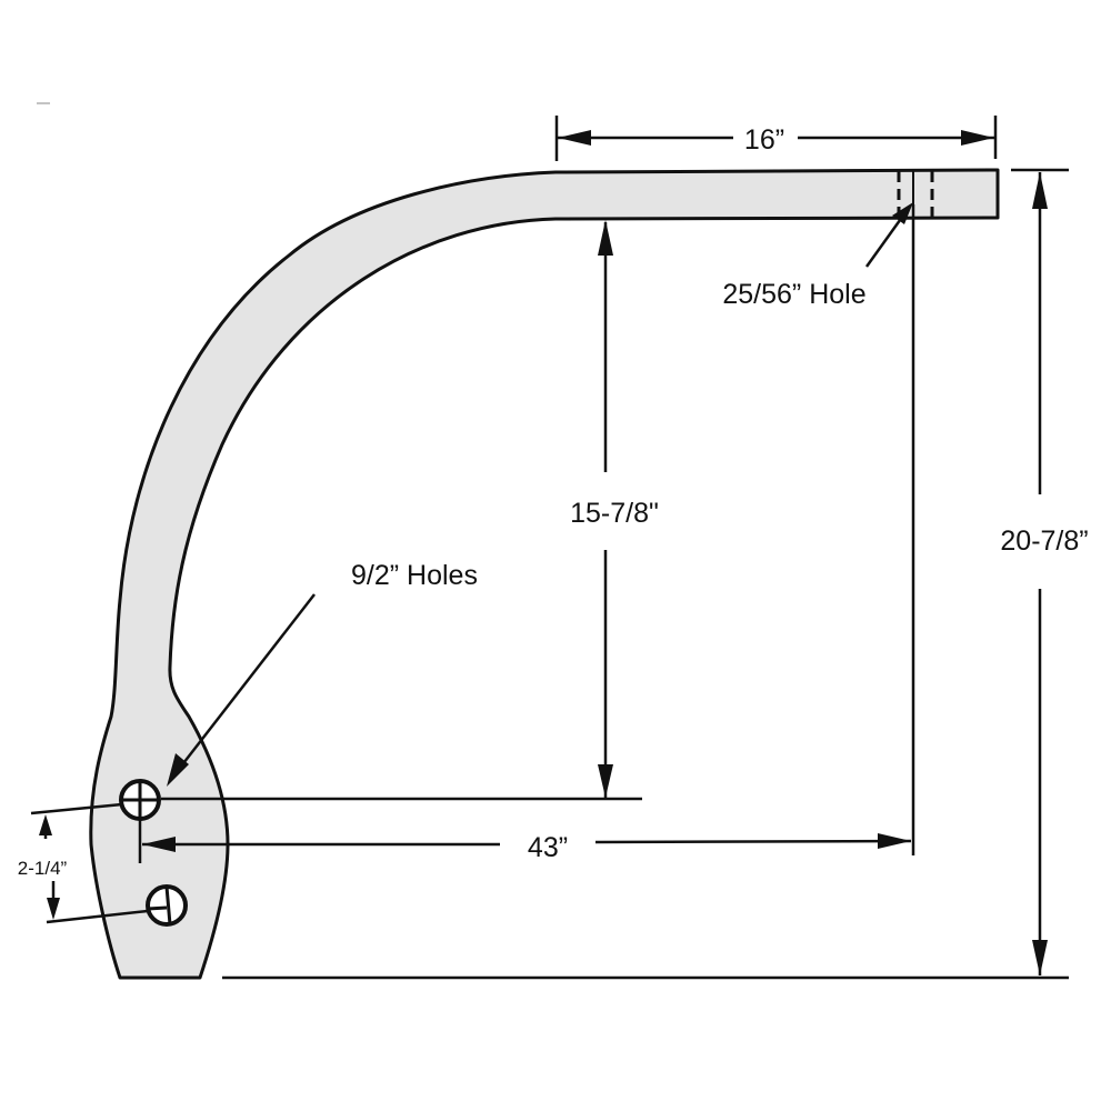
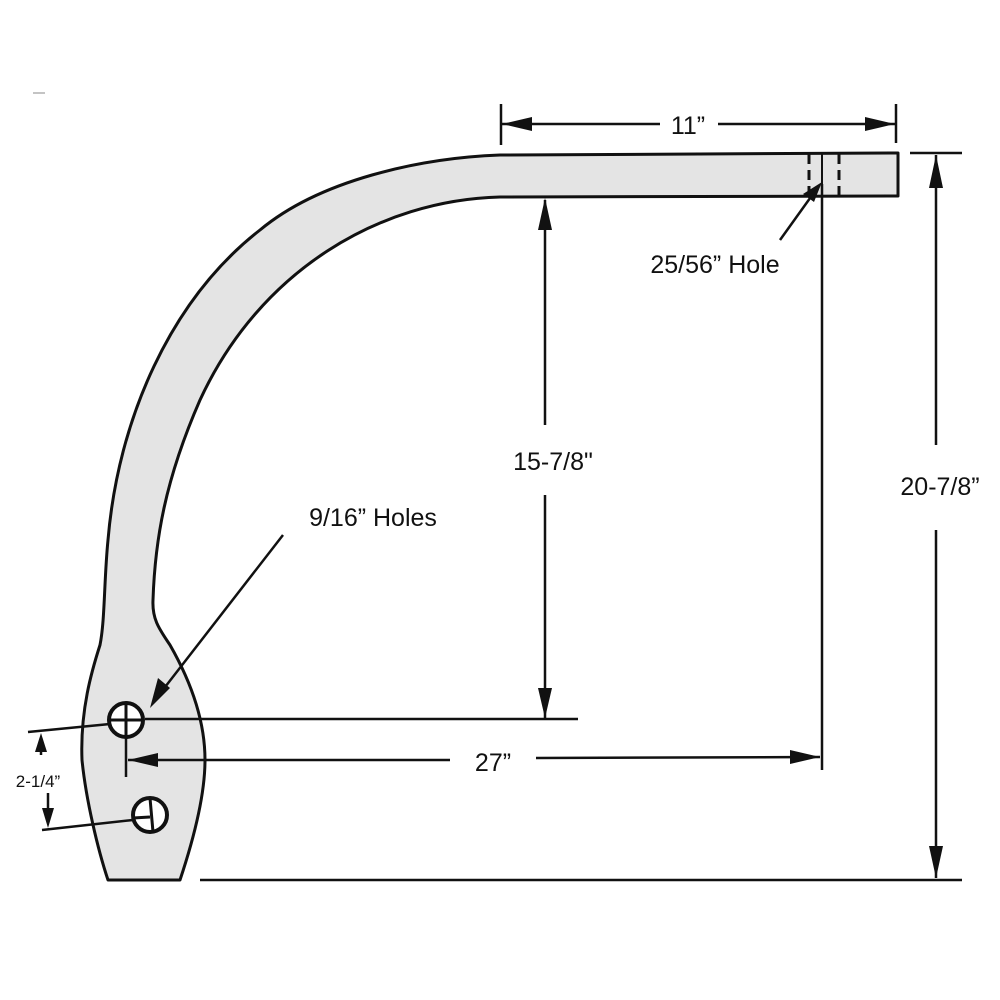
- 16”
+ 11”
  25/56” Hole
  15-7/8"
  20-7/8”
- 43”
+ 27”
- 9/2” Holes
+ 9/16” Holes
  2-1/4”
